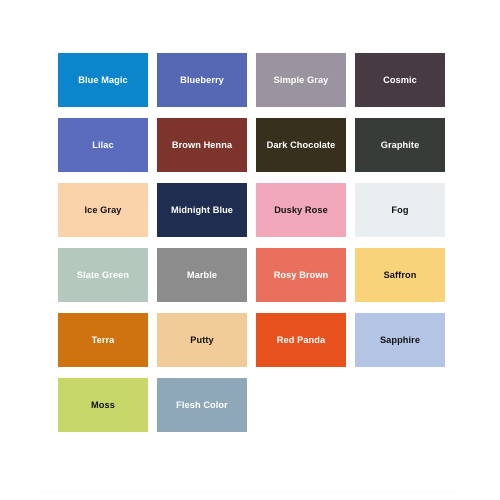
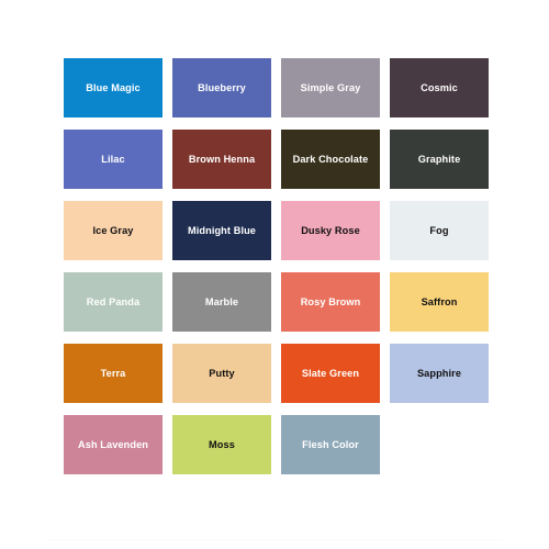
  Blue Magic
  Blueberry
  Simple Gray
  Cosmic
  Lilac
  Brown Henna
  Dark Chocolate
  Graphite
  Ice Gray
  Midnight Blue
  Dusky Rose
  Fog
- Slate Green
+ Red Panda
  Marble
  Rosy Brown
  Saffron
  Terra
  Putty
- Red Panda
+ Slate Green
  Sapphire
+ Ash Lavenden
  Moss
  Flesh Color
